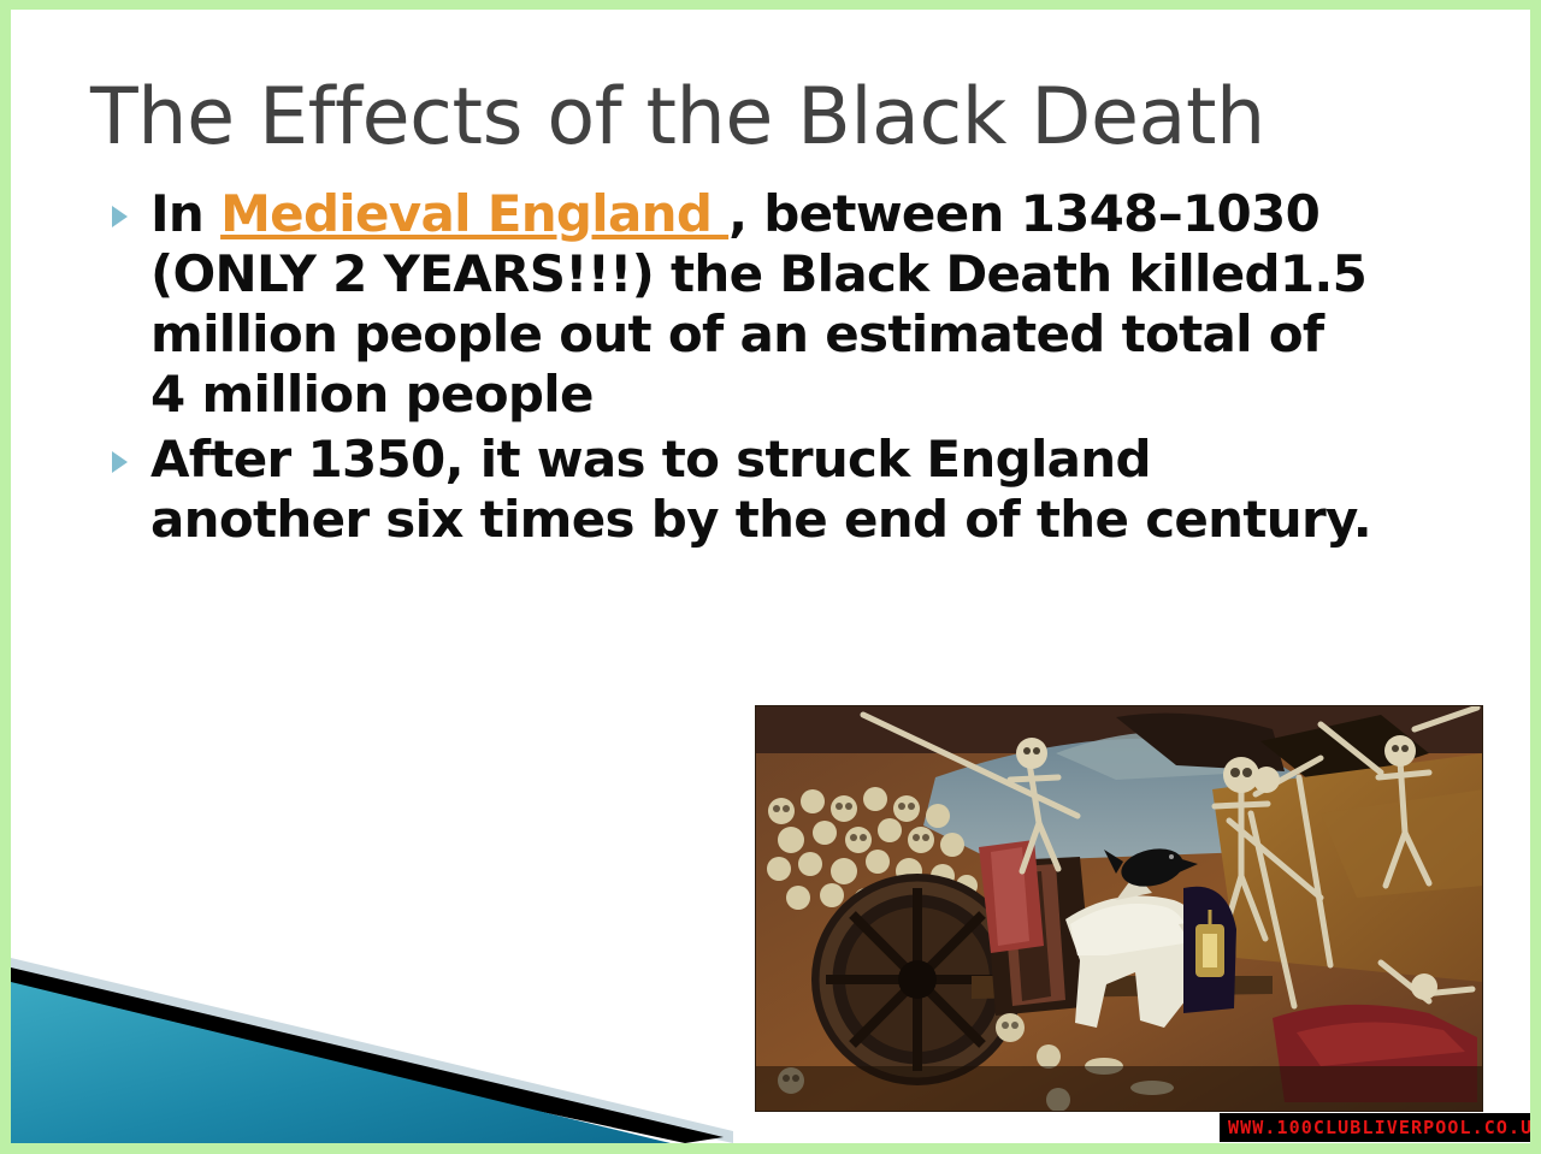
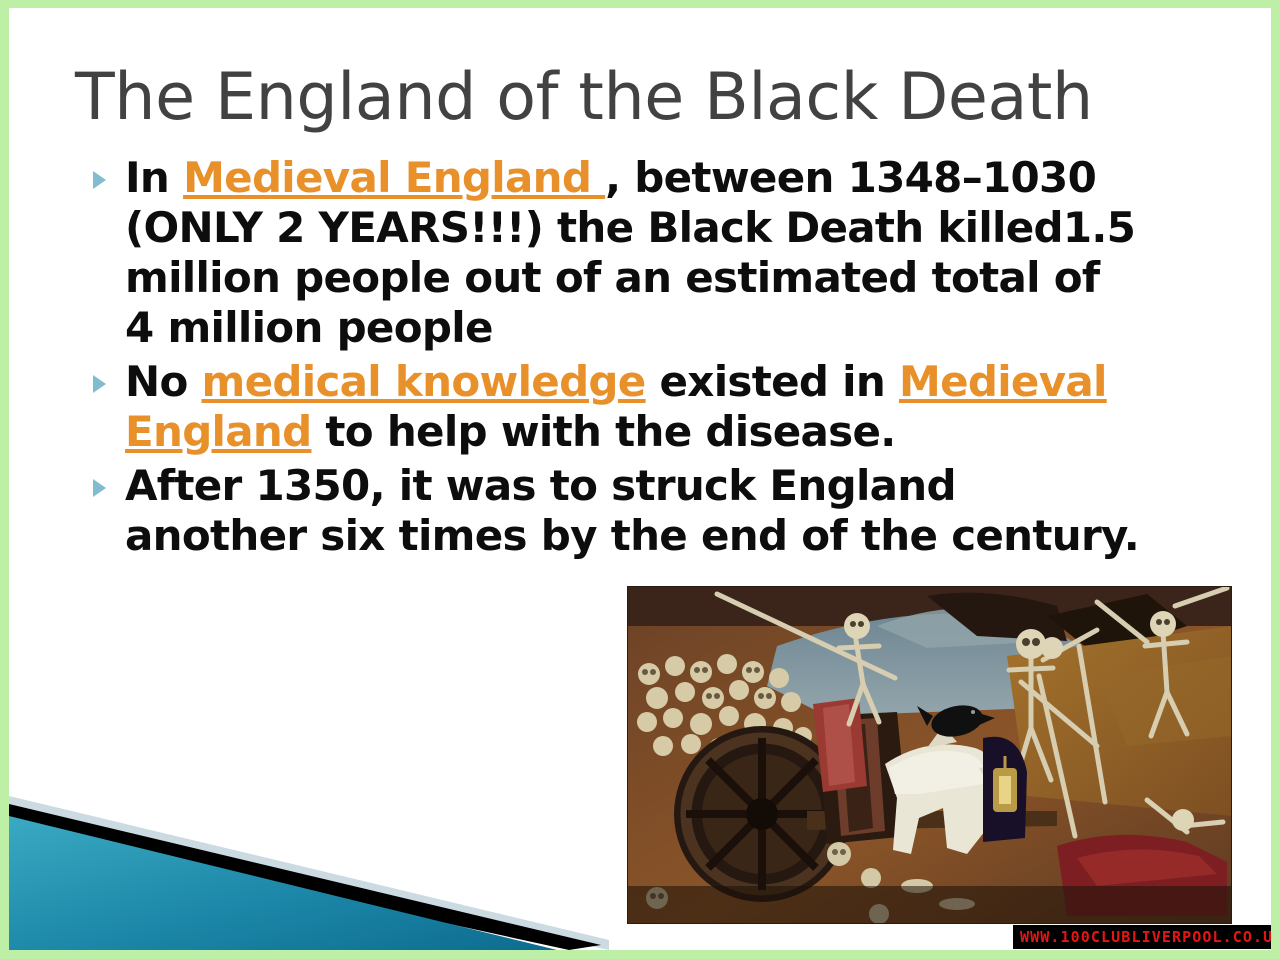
- The Effects of the Black Death
+ The England of the Black Death
  In Medieval England , between 1348–1030 (ONLY 2 YEARS!!!) the Black Death killed1.5 million people out of an estimated total of 4 million people
+ No medical knowledge existed in Medieval England to help with the disease.
  After 1350, it was to struck England another six times by the end of the century.
  WWW.100CLUBLIVERPOOL.CO.U
